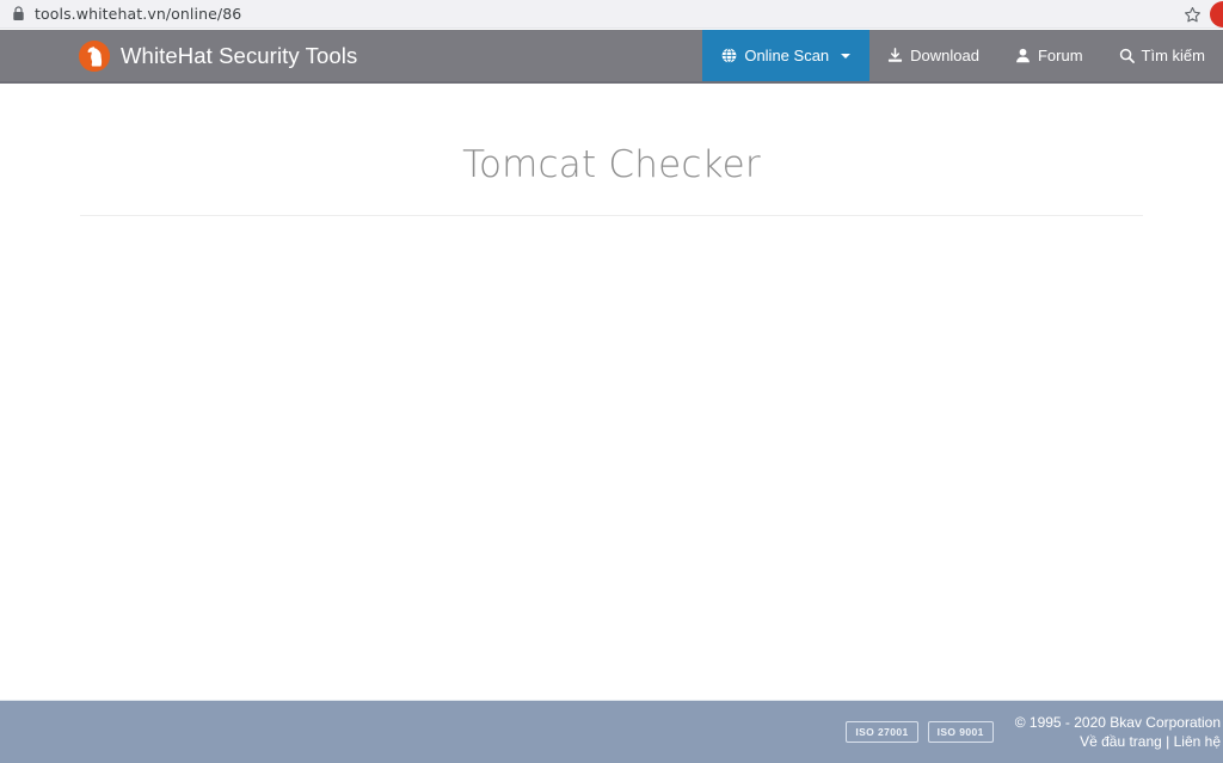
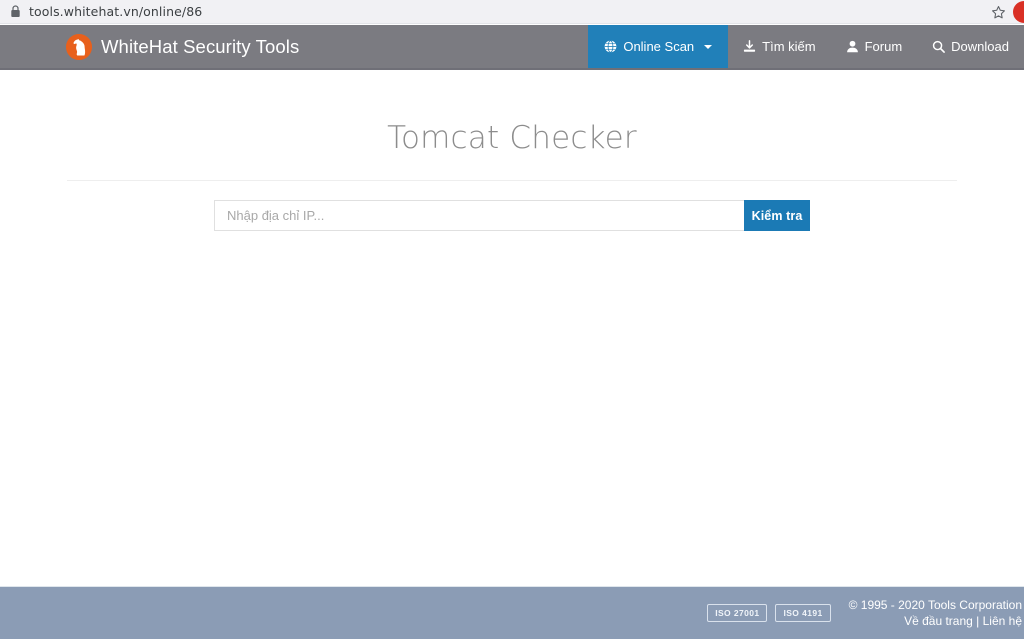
  tools.whitehat.vn/online/86
  WhiteHat Security Tools
  Online Scan
- Download
+ Tìm kiếm
  Forum
- Tìm kiếm
+ Download
  Tomcat Checker
+ Nhập địa chỉ IP...
+ Kiểm tra
  ISO 27001
- ISO 9001
+ ISO 4191
- © 1995 - 2020 Bkav Corporation
+ © 1995 - 2020 Tools Corporation
  Về đầu trang | Liên hệ
